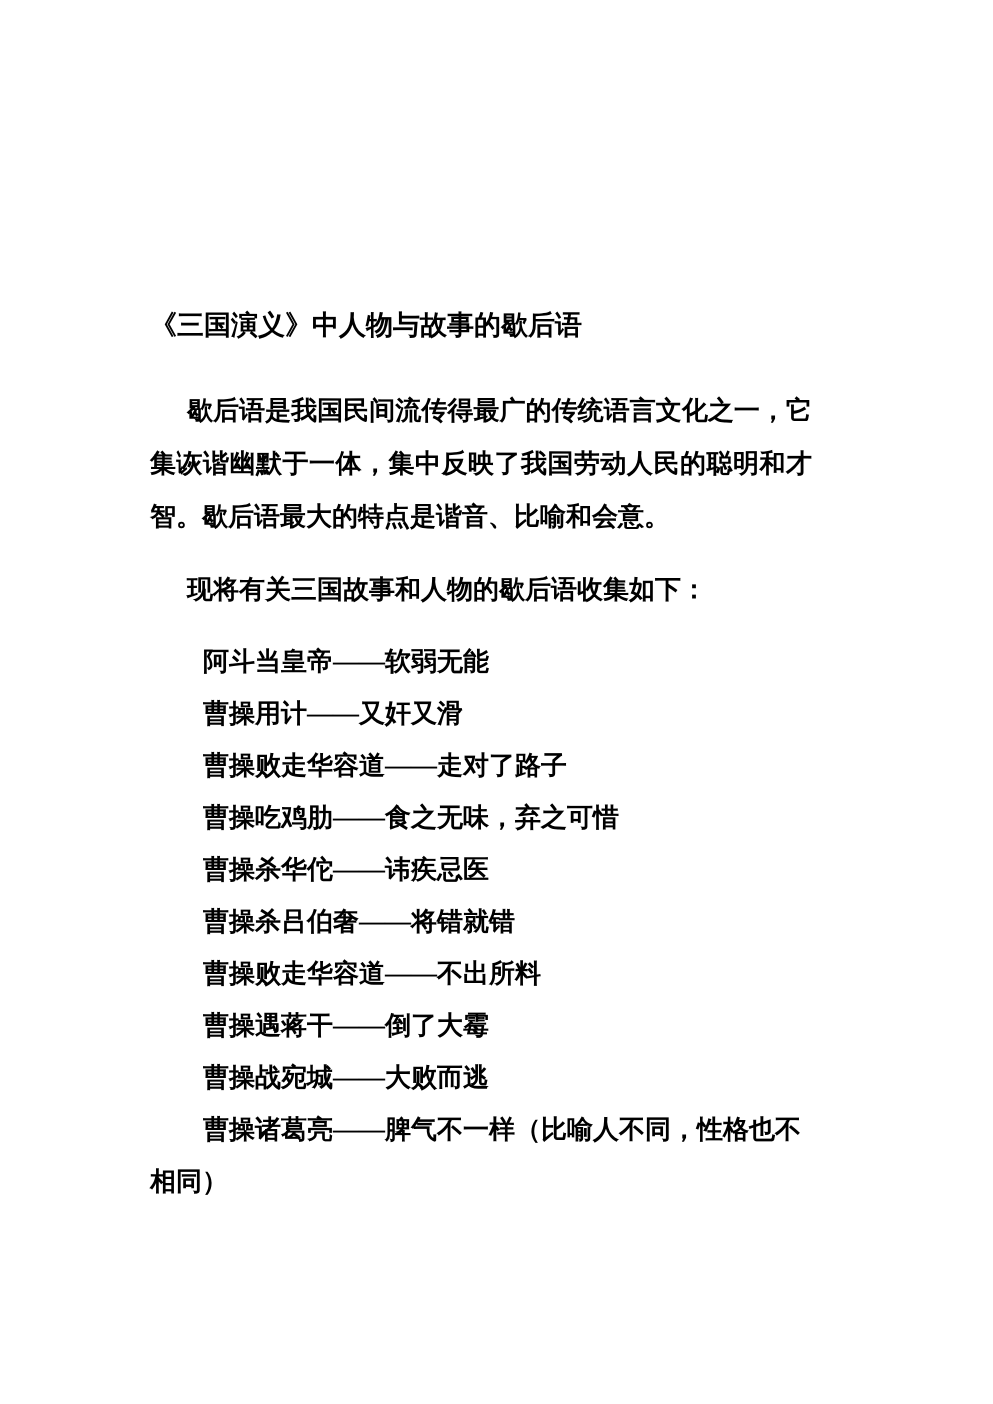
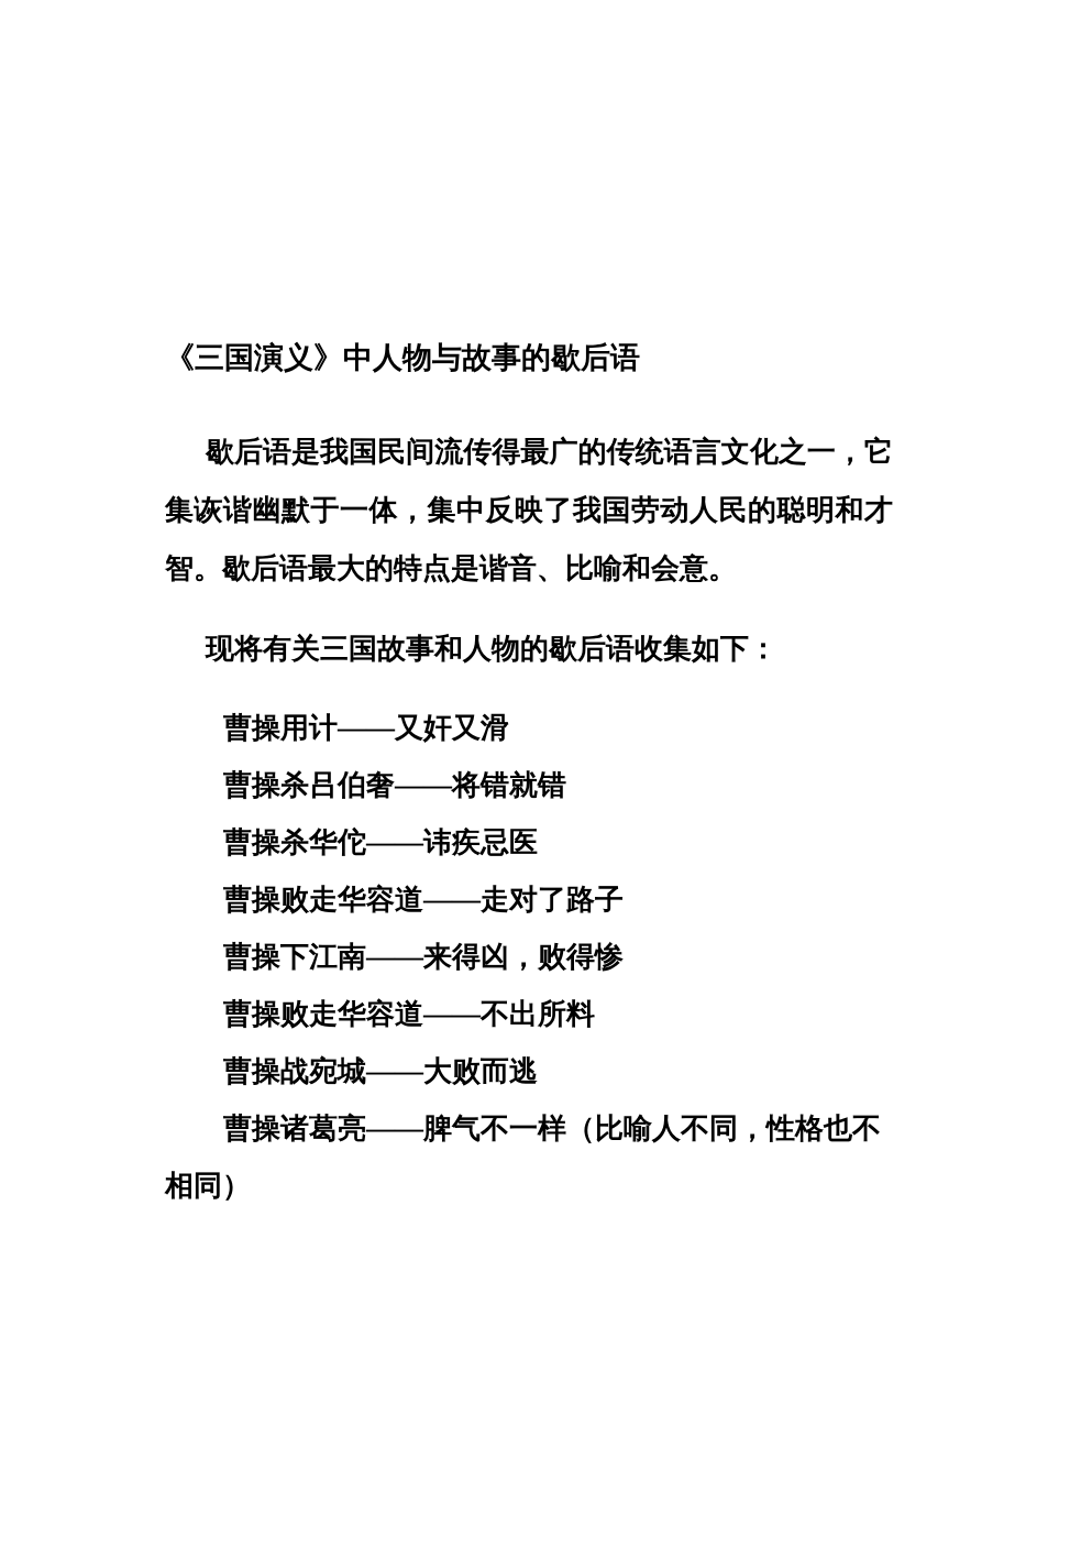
  《三国演义》中人物与故事的歇后语
  歇后语是我国民间流传得最广的传统语言文化之一，它集诙谐幽默于一体，集中反映了我国劳动人民的聪明和才智。歇后语最大的特点是谐音、比喻和会意。
  现将有关三国故事和人物的歇后语收集如下：
- 阿斗当皇帝——软弱无能
  曹操用计——又奸又滑
- 曹操败走华容道——走对了路子
+ 曹操杀吕伯奢——将错就错
- 曹操吃鸡肋——食之无味，弃之可惜
  曹操杀华佗——讳疾忌医
- 曹操杀吕伯奢——将错就错
+ 曹操败走华容道——走对了路子
+ 曹操下江南——来得凶，败得惨
  曹操败走华容道——不出所料
- 曹操遇蒋干——倒了大霉
  曹操战宛城——大败而逃
  曹操诸葛亮——脾气不一样（比喻人不同，性格也不相同）
